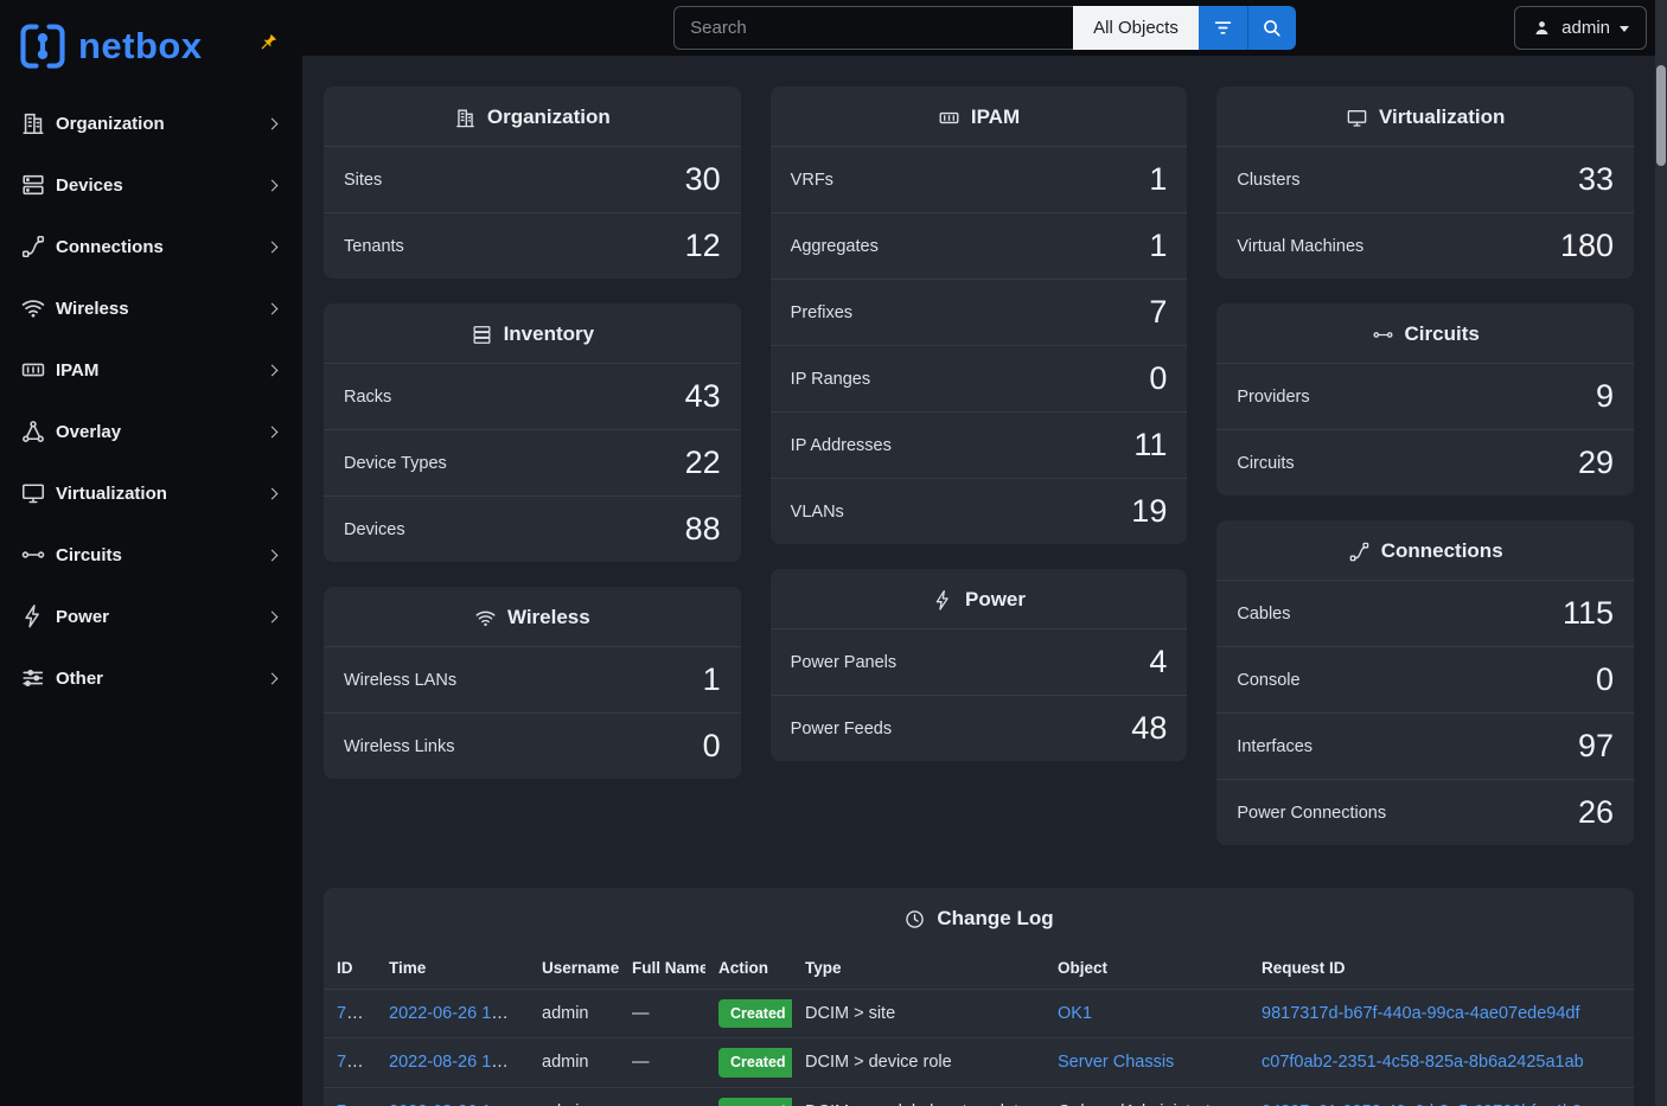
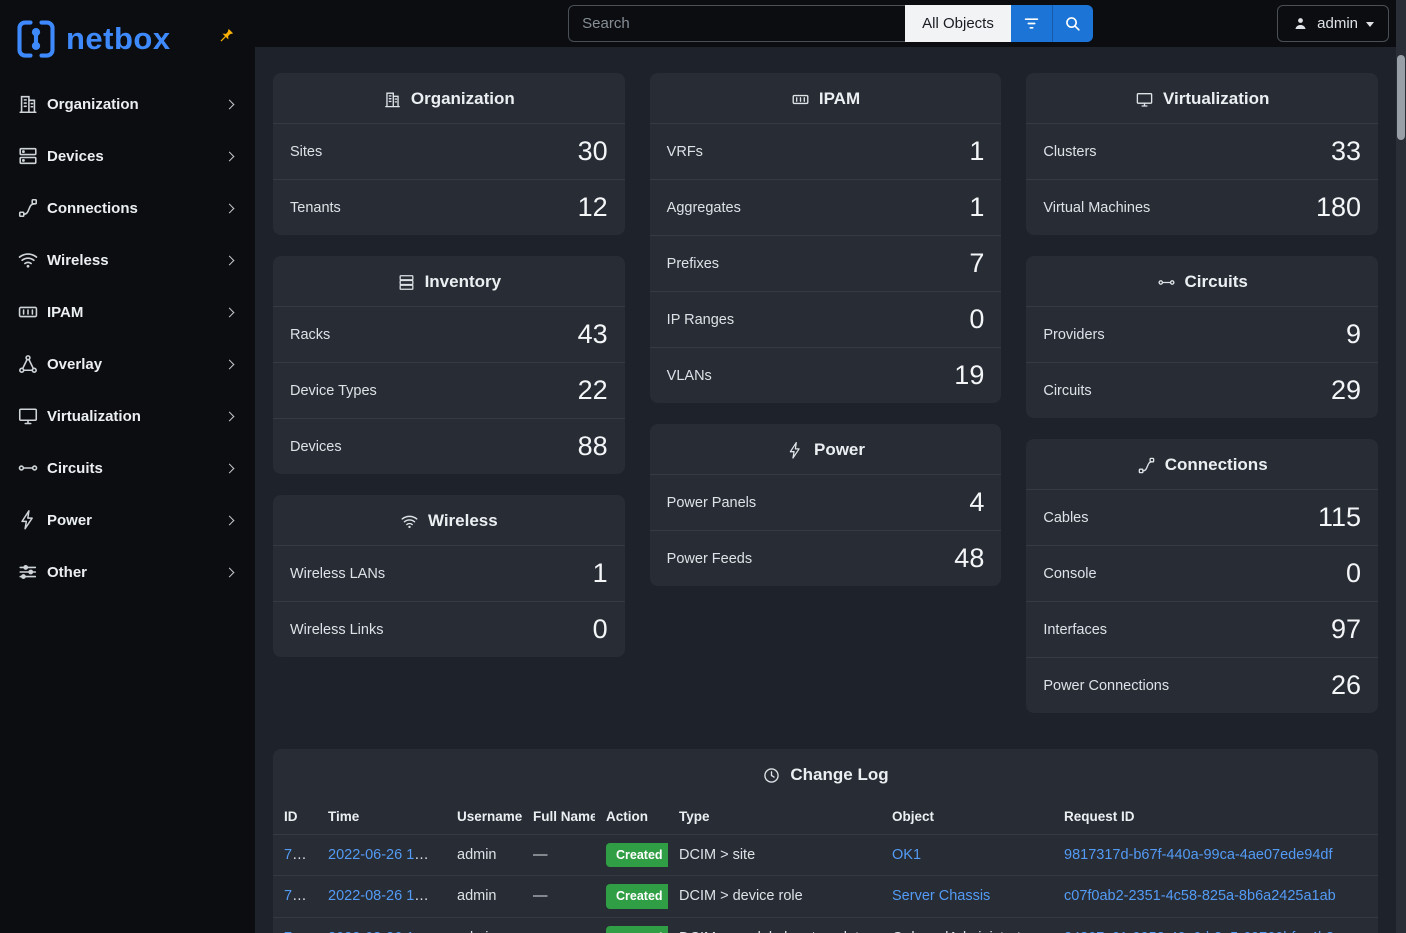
  netbox
  Organization
  Devices
  Connections
  Wireless
  IPAM
  Overlay
  Virtualization
  Circuits
  Power
  Other
  Search
  All Objects
  admin
  Organization
  Sites
  30
  Tenants
  12
  Inventory
  Racks
  43
  Device Types
  22
  Devices
  88
  Wireless
  Wireless LANs
  1
  Wireless Links
  0
  IPAM
  VRFs
  1
  Aggregates
  1
  Prefixes
  7
  IP Ranges
  0
- IP Addresses
- 11
  VLANs
  19
  Power
  Power Panels
  4
  Power Feeds
  48
  Virtualization
  Clusters
  33
  Virtual Machines
  180
  Circuits
  Providers
  9
  Circuits
  29
  Connections
  Cables
  115
  Console
  0
  Interfaces
  97
  Power Connections
  26
  Change Log
  ID	Time	Username	Full Name	Action	Type	Object	Request ID
  755	2022-06-26 14:22	admin	—	Created	DCIM > site	OK1	9817317d-b67f-440a-99ca-4ae07ede94df
  754	2022-08-26 14:17	admin	—	Created	DCIM > device role	Server Chassis	c07f0ab2-2351-4c58-825a-8b6a2425a1ab
